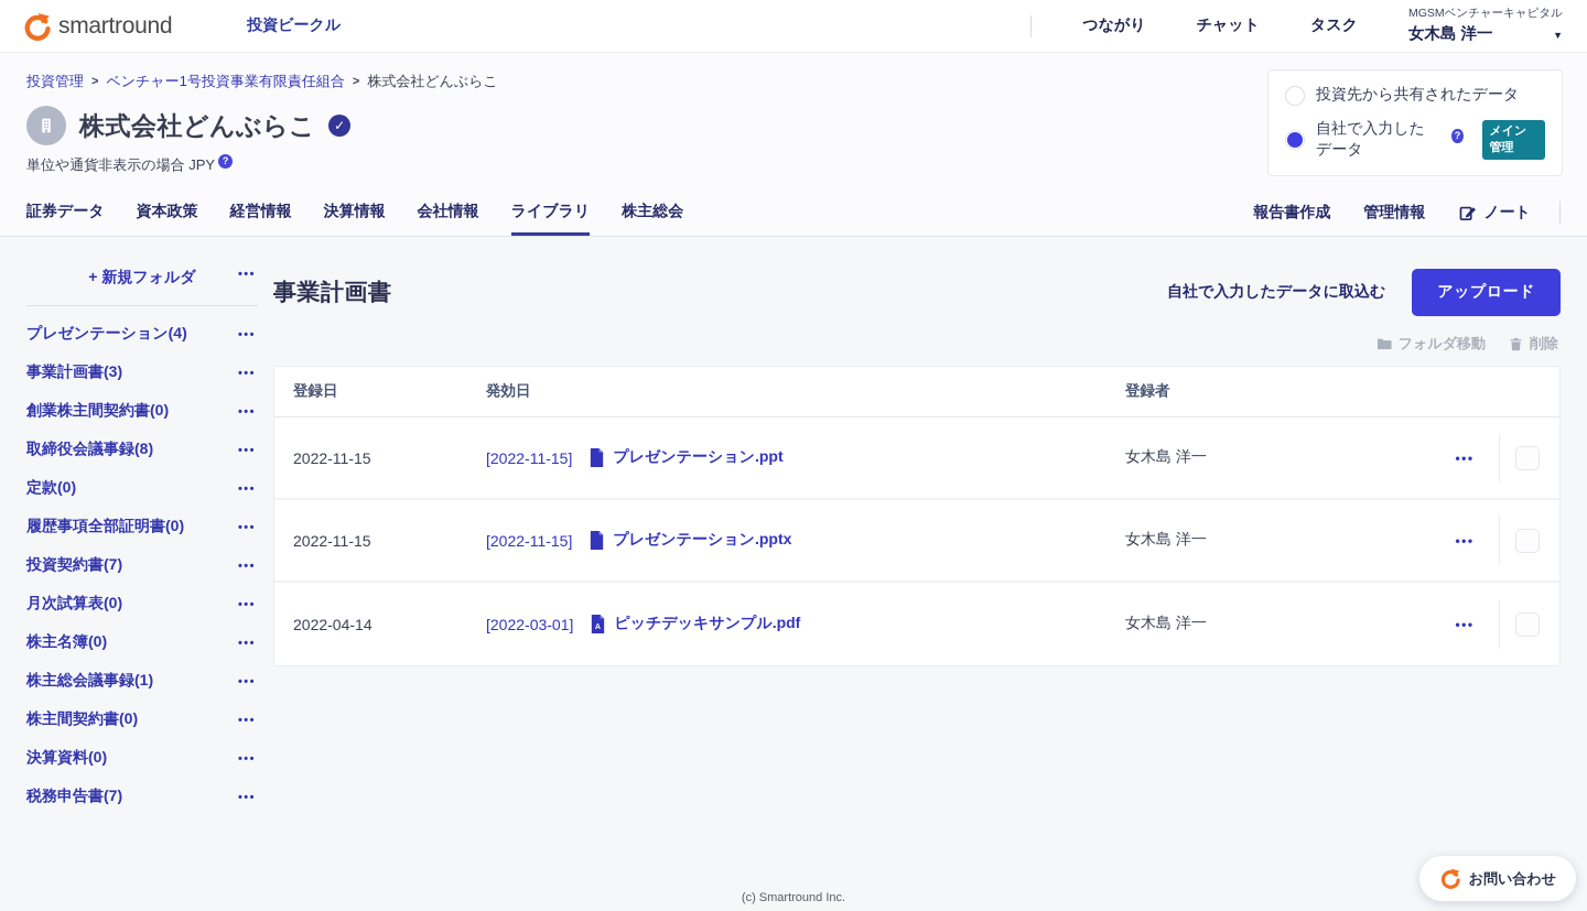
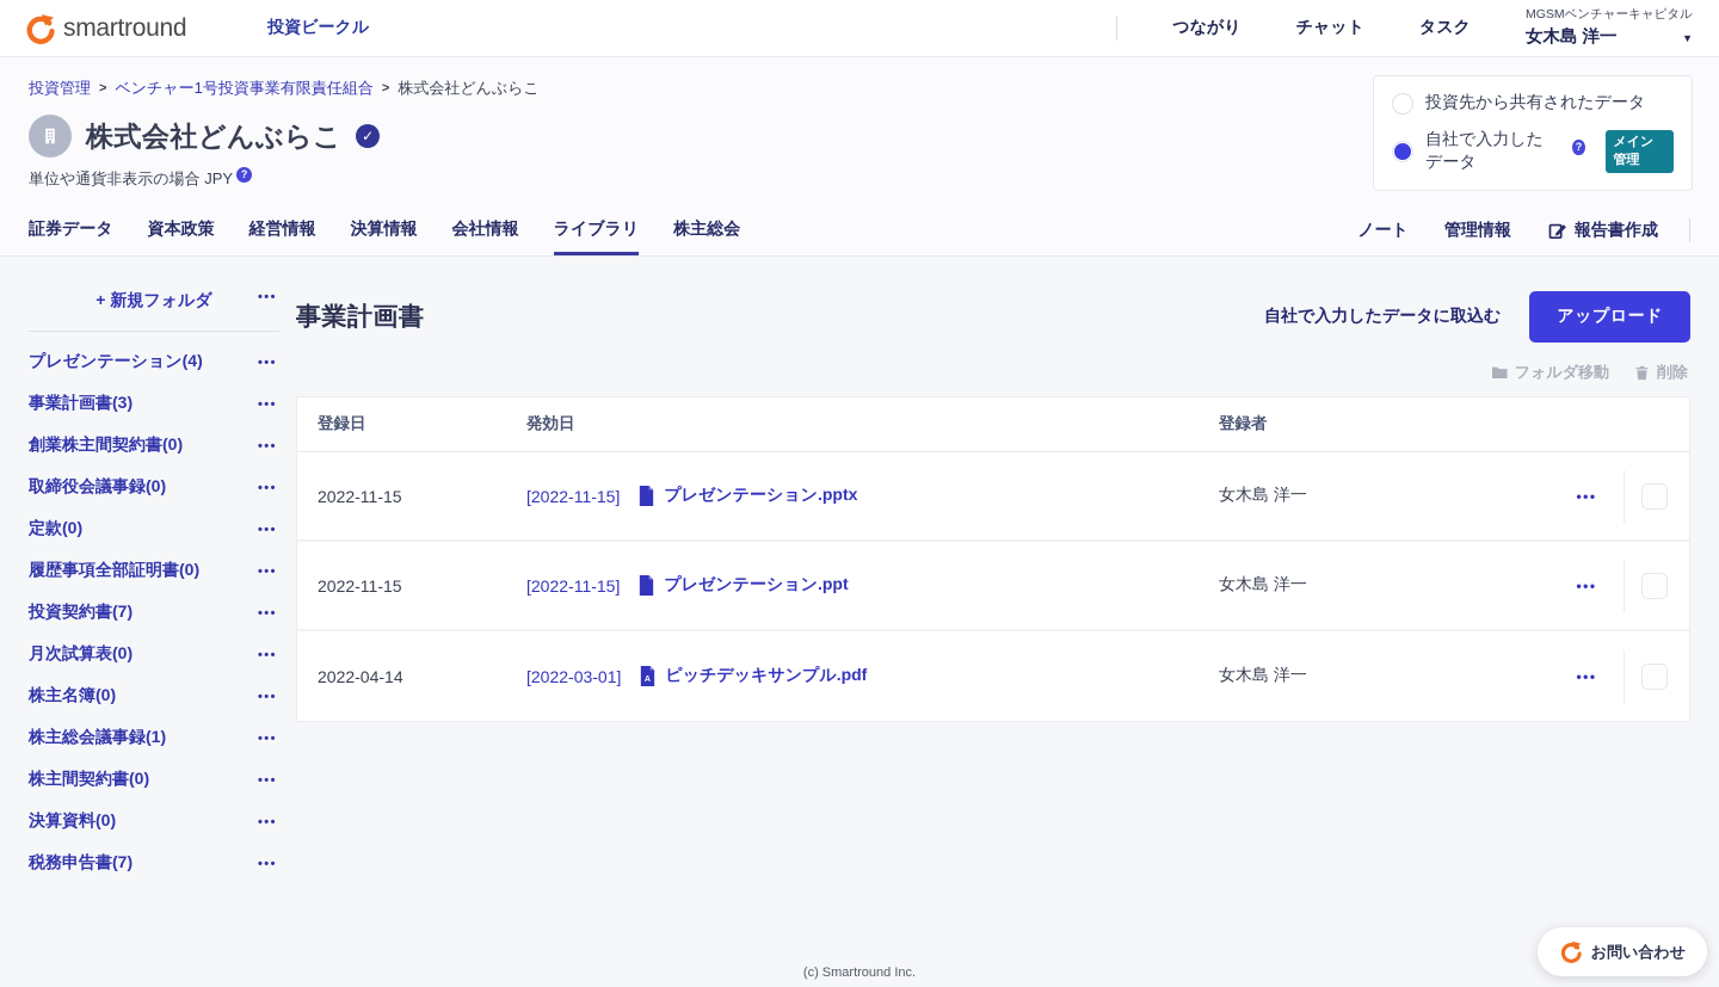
  smartround
  投資ビークル
  つながり
  チャット
  タスク
  MGSMベンチャーキャピタル
  女木島 洋一
  ▼
  投資管理
  >
  ベンチャー1号投資事業有限責任組合
  >
  株式会社どんぶらこ
  株式会社どんぶらこ
  ✓
  単位や通貨非表示の場合 JPY
  ?
  投資先から共有されたデータ
  自社で入力したデータ
  ?
  メイン管理
  証券データ
  資本政策
  経営情報
  決算情報
  会社情報
  ライブラリ
  株主総会
- 報告書作成
+ ノート
  管理情報
- ノート
+ 報告書作成
  + 新規フォルダ
  •••
  プレゼンテーション(4)
  •••
  事業計画書(3)
  •••
  創業株主間契約書(0)
  •••
- 取締役会議事録(8)
+ 取締役会議事録(0)
  •••
  定款(0)
  •••
  履歴事項全部証明書(0)
  •••
  投資契約書(7)
  •••
  月次試算表(0)
  •••
  株主名簿(0)
  •••
  株主総会議事録(1)
  •••
  株主間契約書(0)
  •••
  決算資料(0)
  •••
  税務申告書(7)
  •••
  事業計画書
  自社で入力したデータに取込む
  アップロード
  フォルダ移動
  削除
  登録日
  発効日
  登録者
  2022-11-15
  [2022-11-15]
- プレゼンテーション.ppt
+ プレゼンテーション.pptx
  女木島 洋一
  •••
  2022-11-15
  [2022-11-15]
- プレゼンテーション.pptx
+ プレゼンテーション.ppt
  女木島 洋一
  •••
  2022-04-14
  [2022-03-01]
  A
  ピッチデッキサンプル.pdf
  女木島 洋一
  •••
  (c) Smartround Inc.
  お問い合わせ
